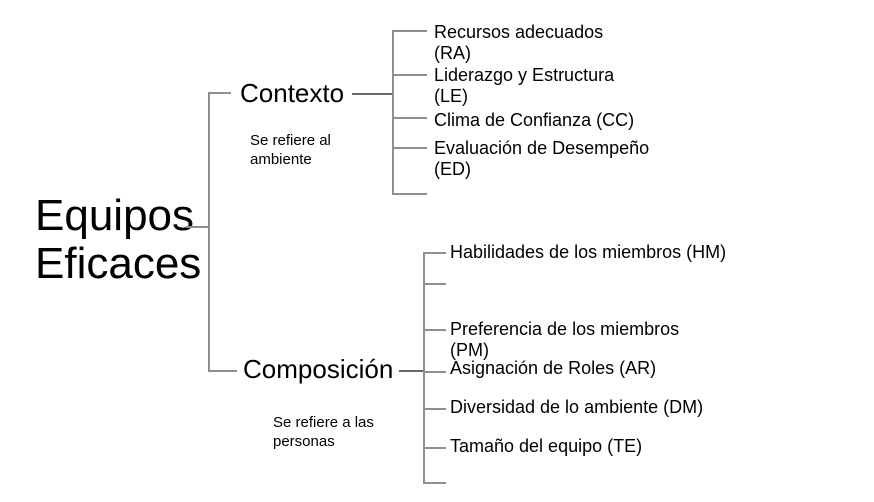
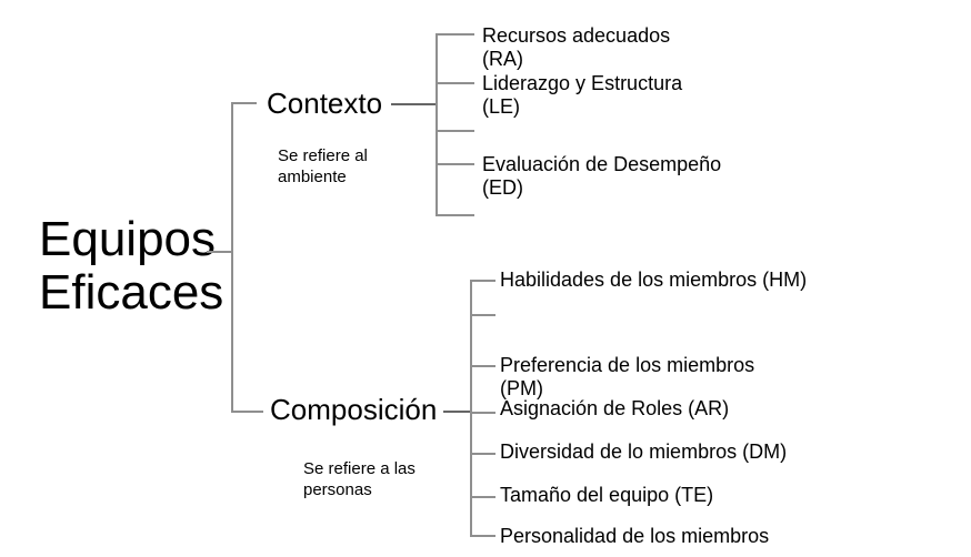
  Equipos
  Eficaces
  Contexto
  Se refiere al
  ambiente
  Recursos adecuados
  (RA)
  Liderazgo y Estructura
  (LE)
- Clima de Confianza (CC)
  Evaluación de Desempeño
  (ED)
  Composición
  Se refiere a las
  personas
  Habilidades de los miembros (HM)
  Preferencia de los miembros
  (PM)
  Asignación de Roles (AR)
- Diversidad de lo ambiente (DM)
+ Diversidad de lo miembros (DM)
  Tamaño del equipo (TE)
+ Personalidad de los miembros
